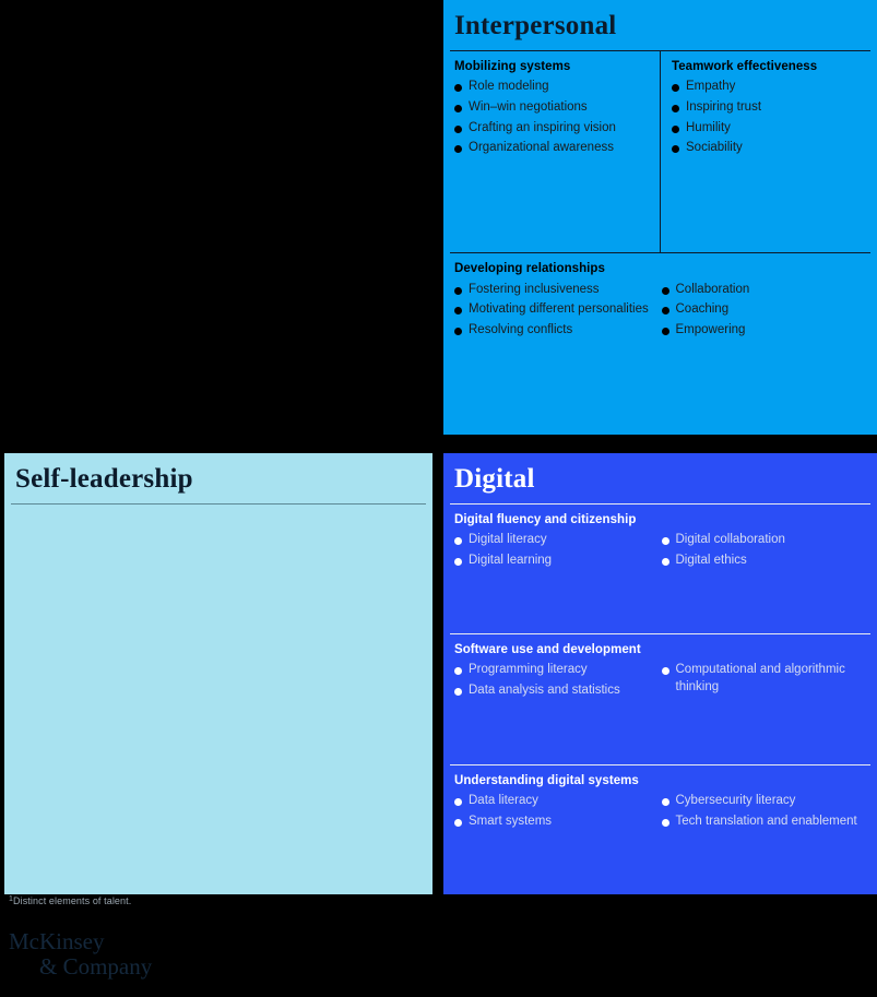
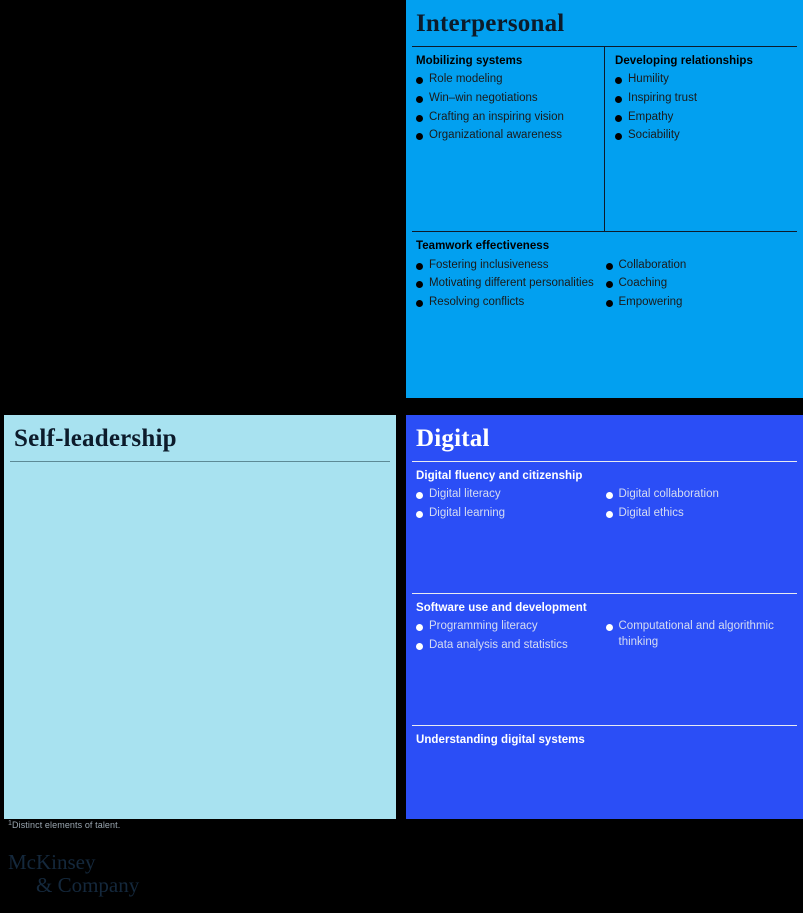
  Interpersonal
  Mobilizing systems
  Role modeling
  Win–win negotiations
  Crafting an inspiring vision
  Organizational awareness
- Teamwork effectiveness
+ Developing relationships
- Empathy
+ Humility
  Inspiring trust
- Humility
+ Empathy
  Sociability
- Developing relationships
+ Teamwork effectiveness
  Fostering inclusiveness
  Motivating different personalities
  Resolving conflicts
  Collaboration
  Coaching
  Empowering
  Self-leadership
  Digital
  Digital fluency and citizenship
  Digital literacy
  Digital learning
  Digital collaboration
  Digital ethics
  Software use and development
  Programming literacy
  Data analysis and statistics
  Computational and algorithmic thinking
  Understanding digital systems
- Data literacy
- Smart systems
- Cybersecurity literacy
- Tech translation and enablement
  Distinct elements of talent.
  McKinsey
  & Company
